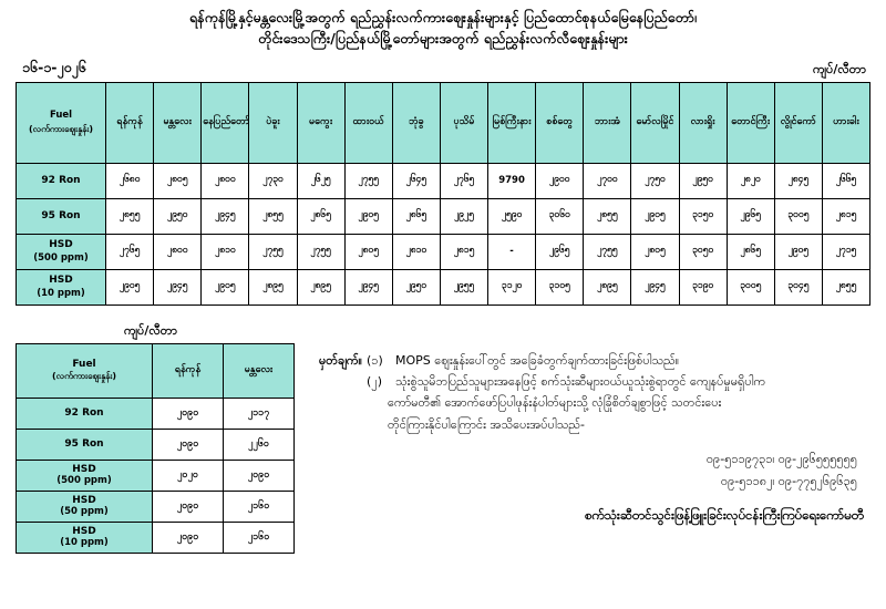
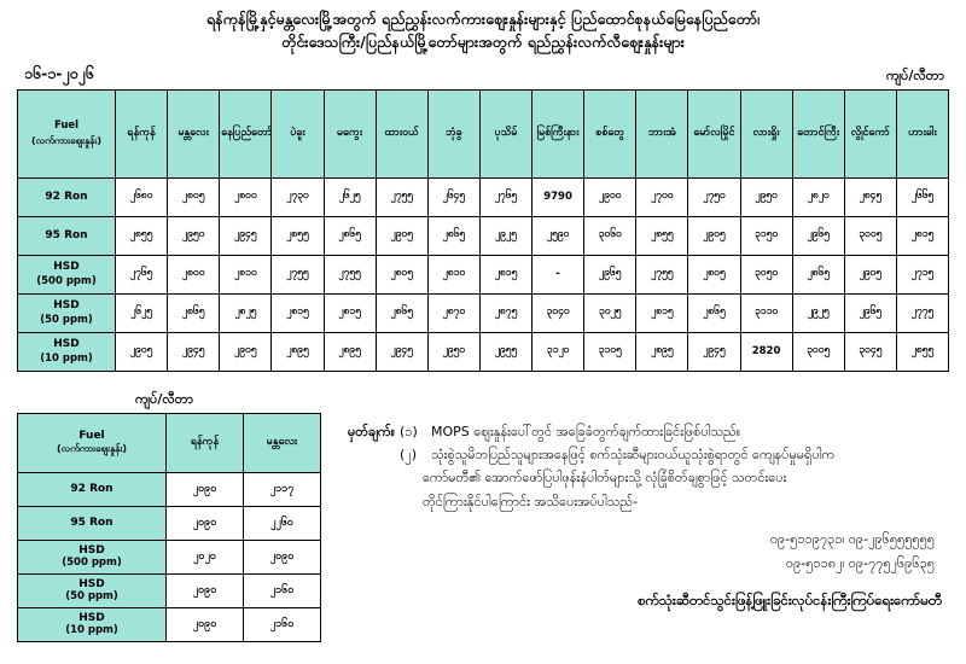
  ရန်ကုန်မြို့နှင့်မန္တလေးမြို့အတွက် ရည်ညွှန်းလက်ကားဈေးနှုန်းများနှင့် ပြည်ထောင်စုနယ်မြေနေပြည်တော်၊
  တိုင်းဒေသကြီး/ပြည်နယ်မြို့တော်များအတွက် ရည်ညွှန်းလက်လီဈေးနှုန်းများ
  ၁၆-၁-၂၀၂၆
  ကျပ်/လီတာ
  Fuel (လက်ကားဈေးနှုန်း)	ရန်ကုန်	မန္တလေး	နေပြည်တော်	ပဲခူး	မကွေး	ထားဝယ်	ဘုံခွ	ပုသိမ်	မြစ်ကြီးနား	စစ်တွေ	ဘားအံ	မော်လမြိုင်	လားရှိုး	တောင်ကြီး	လွိုင်ကော်	ဟားခါး
  92 Ron	၂၆၈၀	၂၈၀၅	၂၈၀၀	၂၇၃၀	၂၆၂၅	၂၇၅၅	၂၆၄၅	၂၇၆၅	9790	၂၉၀၀	၂၇၀၀	၂၇၅၀	၂၉၅၀	၂၈၂၀	၂၈၄၅	၂၆၆၅
  95 Ron	၂၈၅၅	၂၉၅၀	၂၉၄၅	၂၈၅၅	၂၈၆၅	၂၉၀၅	၂၈၆၅	၂၉၂၅	၂၅၉၀	၃၀၆၀	၂၈၅၅	၂၉၀၅	၃၁၅၀	၂၉၆၅	၃၀၀၅	၂၈၁၅
  HSD (500 ppm)	၂၇၆၅	၂၈၀၀	၂၈၁၀	၂၇၅၅	၂၇၅၅	၂၈၀၅	၂၈၁၀	၂၈၁၅	-	၂၉၆၅	၂၇၅၅	၂၈၀၅	၃၀၅၀	၂၈၆၅	၂၉၀၅	၂၇၁၅
+ HSD (50 ppm)	၂၆၂၅	၂၈၆၅	၂၈၂၅	၂၈၁၅	၂၈၁၅	၂၈၆၅	၂၈၇၀	၂၈၇၅	၃၀၄၀	၃၀၂၅	၂၈၁၅	၂၈၆၅	၃၁၁၀	၂၉၂၅	၂၉၆၅	၂၇၇၅
- HSD (10 ppm)	၂၉၀၅	၂၉၄၅	၂၉၀၅	၂၈၉၅	၂၈၉၅	၂၉၄၅	၂၉၅၀	၂၉၅၅	၃၁၂၀	၃၁၀၅	၂၈၉၅	၂၉၄၅	၃၁၉၀	၃၀၀၅	၃၀၄၅	၂၈၅၅
+ HSD (10 ppm)	၂၉၀၅	၂၉၄၅	၂၉၀၅	၂၈၉၅	၂၈၉၅	၂၉၄၅	၂၉၅၀	၂၉၅၅	၃၁၂၀	၃၁၀၅	၂၈၉၅	၂၉၄၅	2820	၃၀၀၅	၃၀၄၅	၂၈၅၅
  ကျပ်/လီတာ
  Fuel (လက်ကားဈေးနှုန်း)	ရန်ကုန်	မန္တလေး
  92 Ron	၂၀၉၀	၂၁၁၇
  95 Ron	၂၀၉၀	၂၂၆၀
  HSD (500 ppm)	၂၀၂၀	၂၀၉၀
  HSD (50 ppm)	၂၀၉၀	၂၁၆၀
  HSD (10 ppm)	၂၀၉၀	၂၁၆၀
  မှတ်ချက်။
  (၁)
  MOPS ဈေးနှုန်းပေါ်တွင် အခြေခံတွက်ချက်ထားခြင်းဖြစ်ပါသည်။
  (၂)
  သုံးစွဲသူမိဘပြည်သူများအနေဖြင့် စက်သုံးဆီများဝယ်ယူသုံးစွဲရာတွင် ကျေနပ်မှုမရှိပါက
  ကော်မတီ၏ အောက်ဖော်ပြပါဖုန်းနံပါတ်များသို့ လုံခြုံစိတ်ချစွာဖြင့် သတင်းပေး
  တိုင်ကြားနိုင်ပါကြောင်း အသိပေးအပ်ပါသည်-
  ၀၉-၅၁၁၉၇၃၁၊ ၀၉-၂၉၆၅၅၅၅၅၅
  ၀၉-၅၁၁၈၂၊ ၀၉-၇၇၅၂၆၉၆၃၅
  စက်သုံးဆီတင်သွင်းဖြန့်ဖြူးခြင်းလုပ်ငန်းကြီးကြပ်ရေးကော်မတီ
